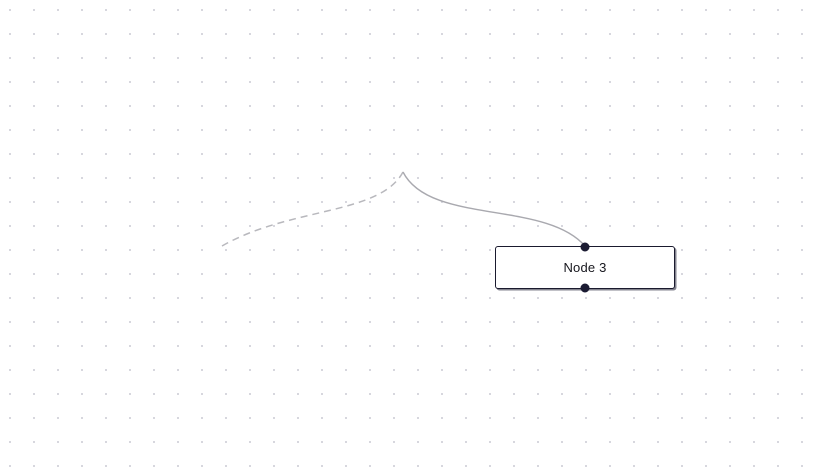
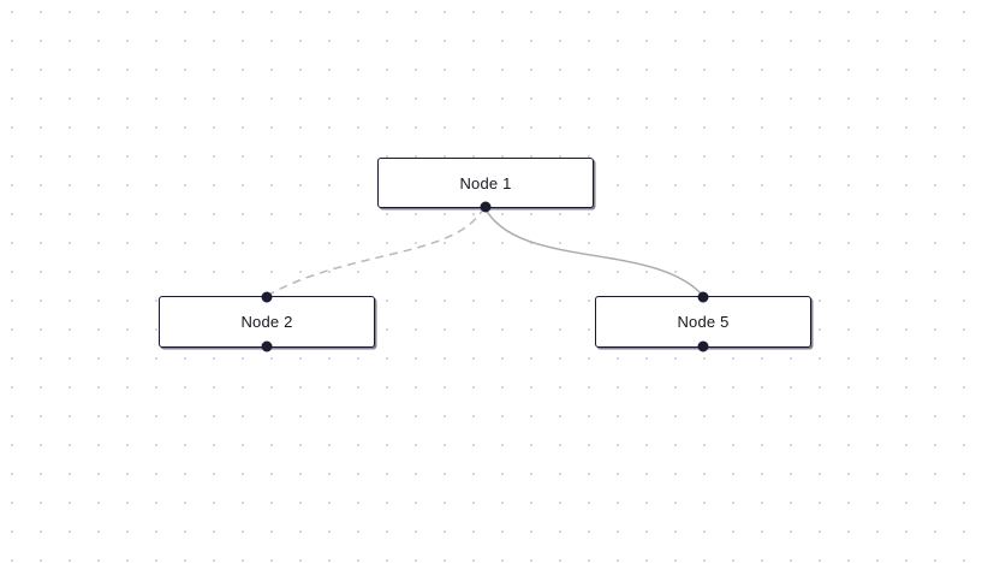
+ Node 1
+ Node 2
- Node 3
+ Node 5
